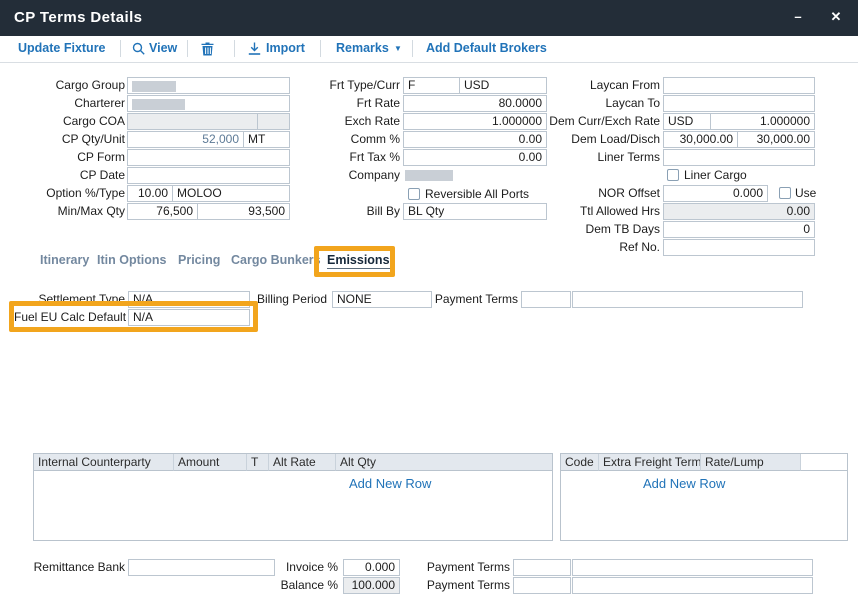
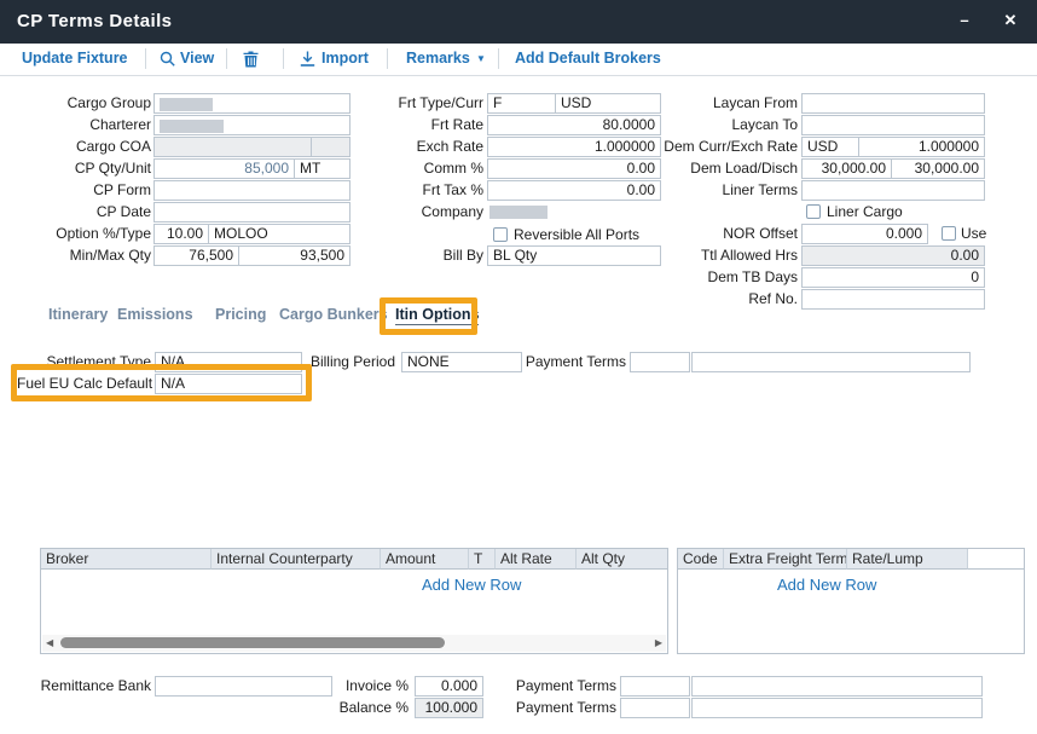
  CP Terms Details
  –
  ✕
  Update Fixture
  View
  Import
  Remarks
  ▼
  Add Default Brokers
  Cargo Group
  Charterer
  Cargo COA
  CP Qty/Unit
- 52,000
+ 85,000
  MT
  CP Form
  CP Date
  Option %/Type
  10.00
  MOLOO
  Min/Max Qty
  76,500
  93,500
  Frt Type/Curr
  F
  USD
  Frt Rate
  80.0000
  Exch Rate
  1.000000
  Comm %
  0.00
  Frt Tax %
  0.00
  Company
  Reversible All Ports
  Bill By
  BL Qty
  Laycan From
  Laycan To
  Dem Curr/Exch Rate
  USD
  1.000000
  Dem Load/Disch
  30,000.00
  30,000.00
  Liner Terms
  Liner Cargo
  NOR Offset
  0.000
  Use
  Ttl Allowed Hrs
  0.00
  Dem TB Days
  0
  Ref No.
  Itinerary
- Itin Options
+ Emissions
  Pricing
  Cargo Bunkers
- Emissions
+ Itin Options
  Settlement Type
  N/A
  Billing Period
  NONE
  Payment Terms
  Fuel EU Calc Default
  N/A
+ Broker
  Internal Counterparty
  Amount
  T
  Alt Rate
  Alt Qty
  Add New Row
+ ◀
+ ▶
  Code
  Extra Freight Term
  Rate/Lump
  Add New Row
  Remittance Bank
  Invoice %
  0.000
  Balance %
  100.000
  Payment Terms
  Payment Terms
